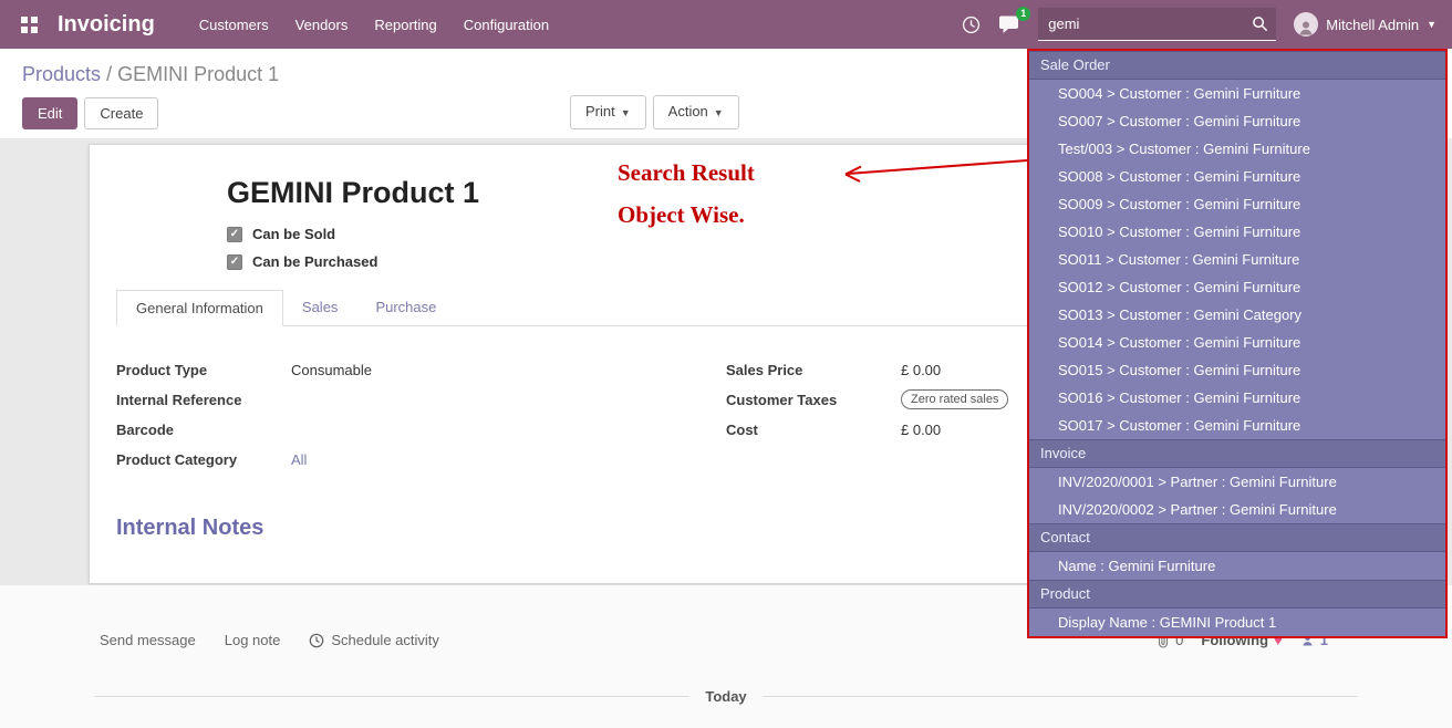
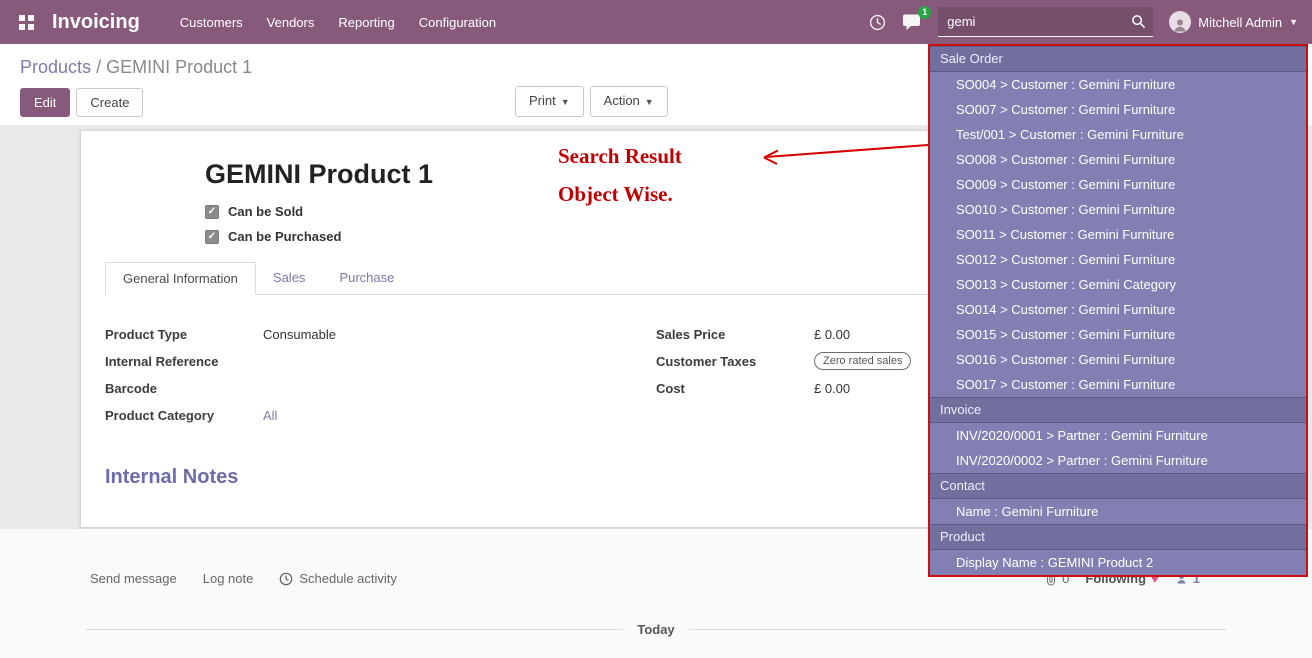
  Invoicing
  Customers
  Vendors
  Reporting
  Configuration
  1
  gemi
  Mitchell Admin
  ▼
  Products / GEMINI Product 1
  Edit
  Create
  Print ▼
  Action ▼
  GEMINI Product 1
  ✓
  Can be Sold
  ✓
  Can be Purchased
  General Information
  Sales
  Purchase
  Product Type
  Consumable
  Internal Reference
  Barcode
  Product Category
  All
  Internal Notes
  Sales Price
  £ 0.00
  Customer Taxes
  Zero rated sales
  Cost
  £ 0.00
  Send message
  Log note
  Schedule activity
  0
  Following
  ♥
  1
  Today
  Search Result
  Object Wise.
  Sale Order
  SO004 > Customer : Gemini Furniture
  SO007 > Customer : Gemini Furniture
- Test/003 > Customer : Gemini Furniture
+ Test/001 > Customer : Gemini Furniture
  SO008 > Customer : Gemini Furniture
  SO009 > Customer : Gemini Furniture
  SO010 > Customer : Gemini Furniture
  SO011 > Customer : Gemini Furniture
  SO012 > Customer : Gemini Furniture
  SO013 > Customer : Gemini Category
  SO014 > Customer : Gemini Furniture
  SO015 > Customer : Gemini Furniture
  SO016 > Customer : Gemini Furniture
  SO017 > Customer : Gemini Furniture
  Invoice
  INV/2020/0001 > Partner : Gemini Furniture
  INV/2020/0002 > Partner : Gemini Furniture
  Contact
  Name : Gemini Furniture
  Product
- Display Name : GEMINI Product 1
+ Display Name : GEMINI Product 2
